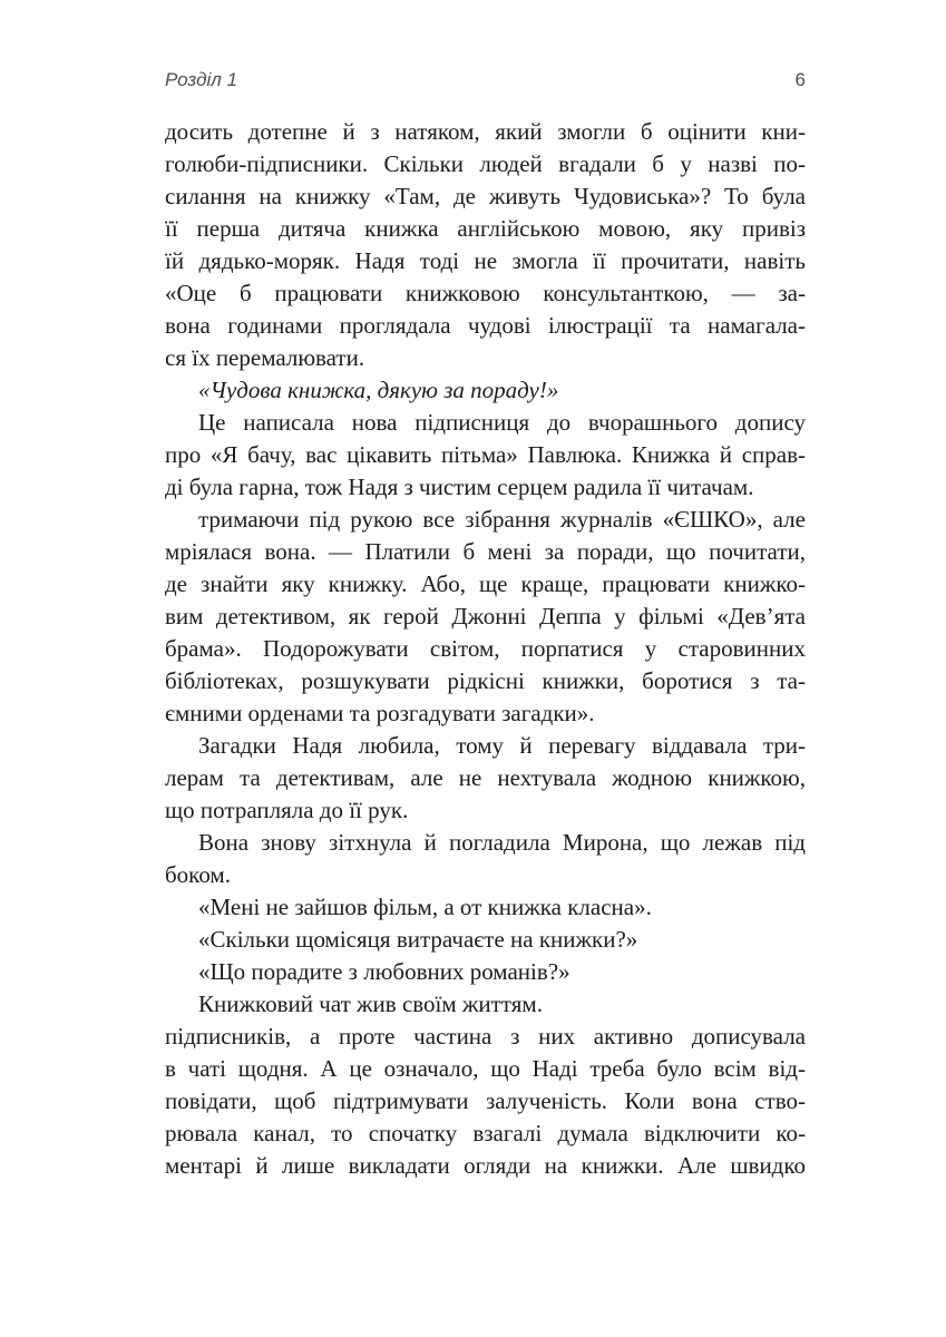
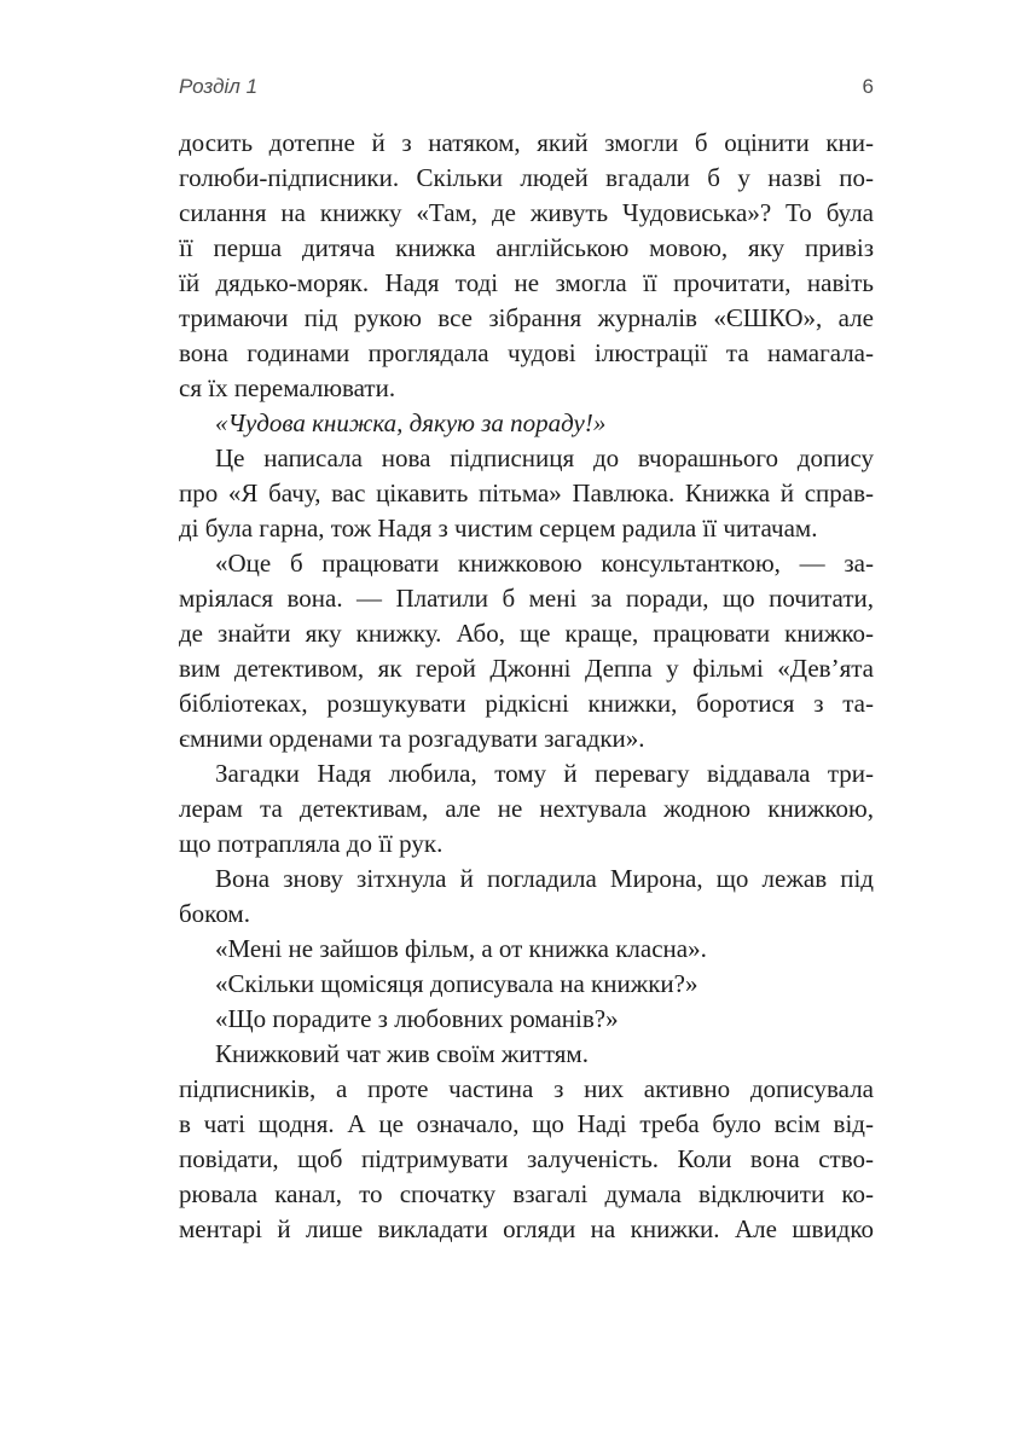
  Розділ 1
  6
  досить дотепне й з натяком, який змогли б оцінити кни-
  голюби-підписники. Скільки людей вгадали б у назві по-
  силання на книжку «Там, де живуть Чудовиська»? То була
  її перша дитяча книжка англійською мовою, яку привіз
  їй дядько-моряк. Надя тоді не змогла її прочитати, навіть
- «Оце б працювати книжковою консультанткою, — за-
+ тримаючи під рукою все зібрання журналів «ЄШКО», але
  вона годинами проглядала чудові ілюстрації та намагала-
  ся їх перемалювати.
  «Чудова книжка, дякую за пораду!»
  Це написала нова підписниця до вчорашнього допису
  про «Я бачу, вас цікавить пітьма» Павлюка. Книжка й справ-
  ді була гарна, тож Надя з чистим серцем радила її читачам.
- тримаючи під рукою все зібрання журналів «ЄШКО», але
+ «Оце б працювати книжковою консультанткою, — за-
  мріялася вона. — Платили б мені за поради, що почитати,
  де знайти яку книжку. Або, ще краще, працювати книжко-
  вим детективом, як герой Джонні Деппа у фільмі «Дев’ята
- брама». Подорожувати світом, порпатися у старовинних
  бібліотеках, розшукувати рідкісні книжки, боротися з та-
  ємними орденами та розгадувати загадки».
  Загадки Надя любила, тому й перевагу віддавала три-
  лерам та детективам, але не нехтувала жодною книжкою,
  що потрапляла до її рук.
  Вона знову зітхнула й погладила Мирона, що лежав під
  боком.
  «Мені не зайшов фільм, а от книжка класна».
- «Скільки щомісяця витрачаєте на книжки?»
+ «Скільки щомісяця дописувала на книжки?»
  «Що порадите з любовних романів?»
  Книжковий чат жив своїм життям.
  підписників, а проте частина з них активно дописувала
  в чаті щодня. А це означало, що Наді треба було всім від-
  повідати, щоб підтримувати залученість. Коли вона ство-
  рювала канал, то спочатку взагалі думала відключити ко-
  ментарі й лише викладати огляди на книжки. Але швидко
